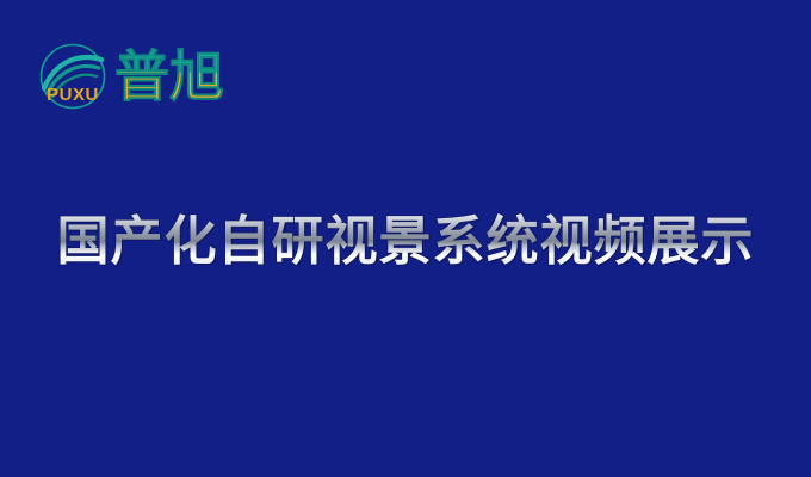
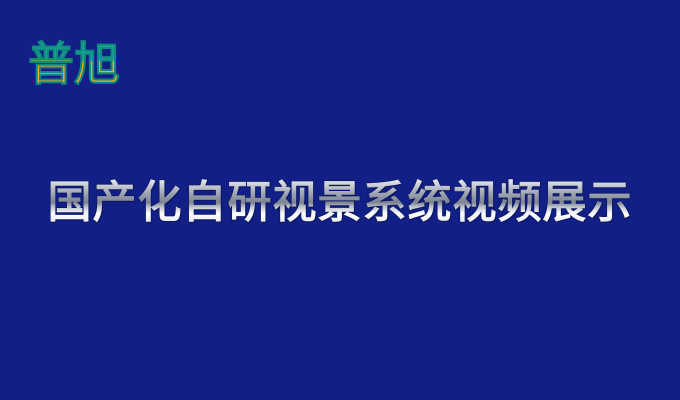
- PUXU
  普旭
  国产化自研视景系统视频展示
